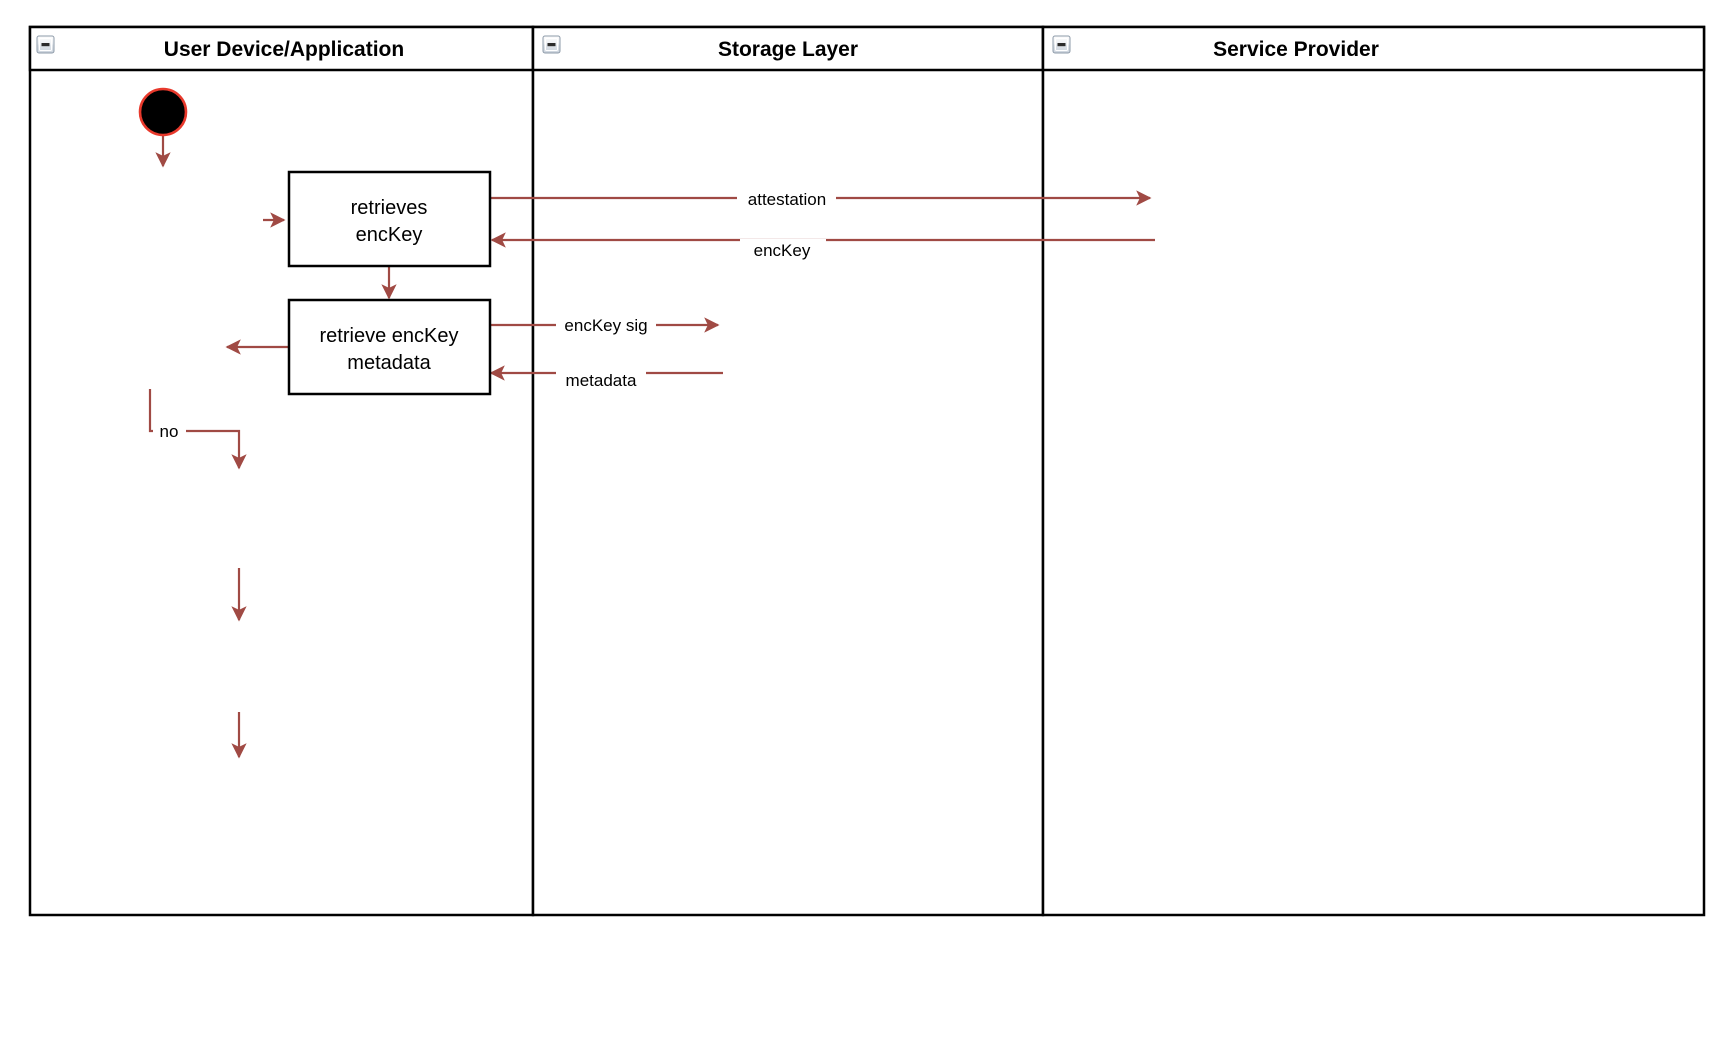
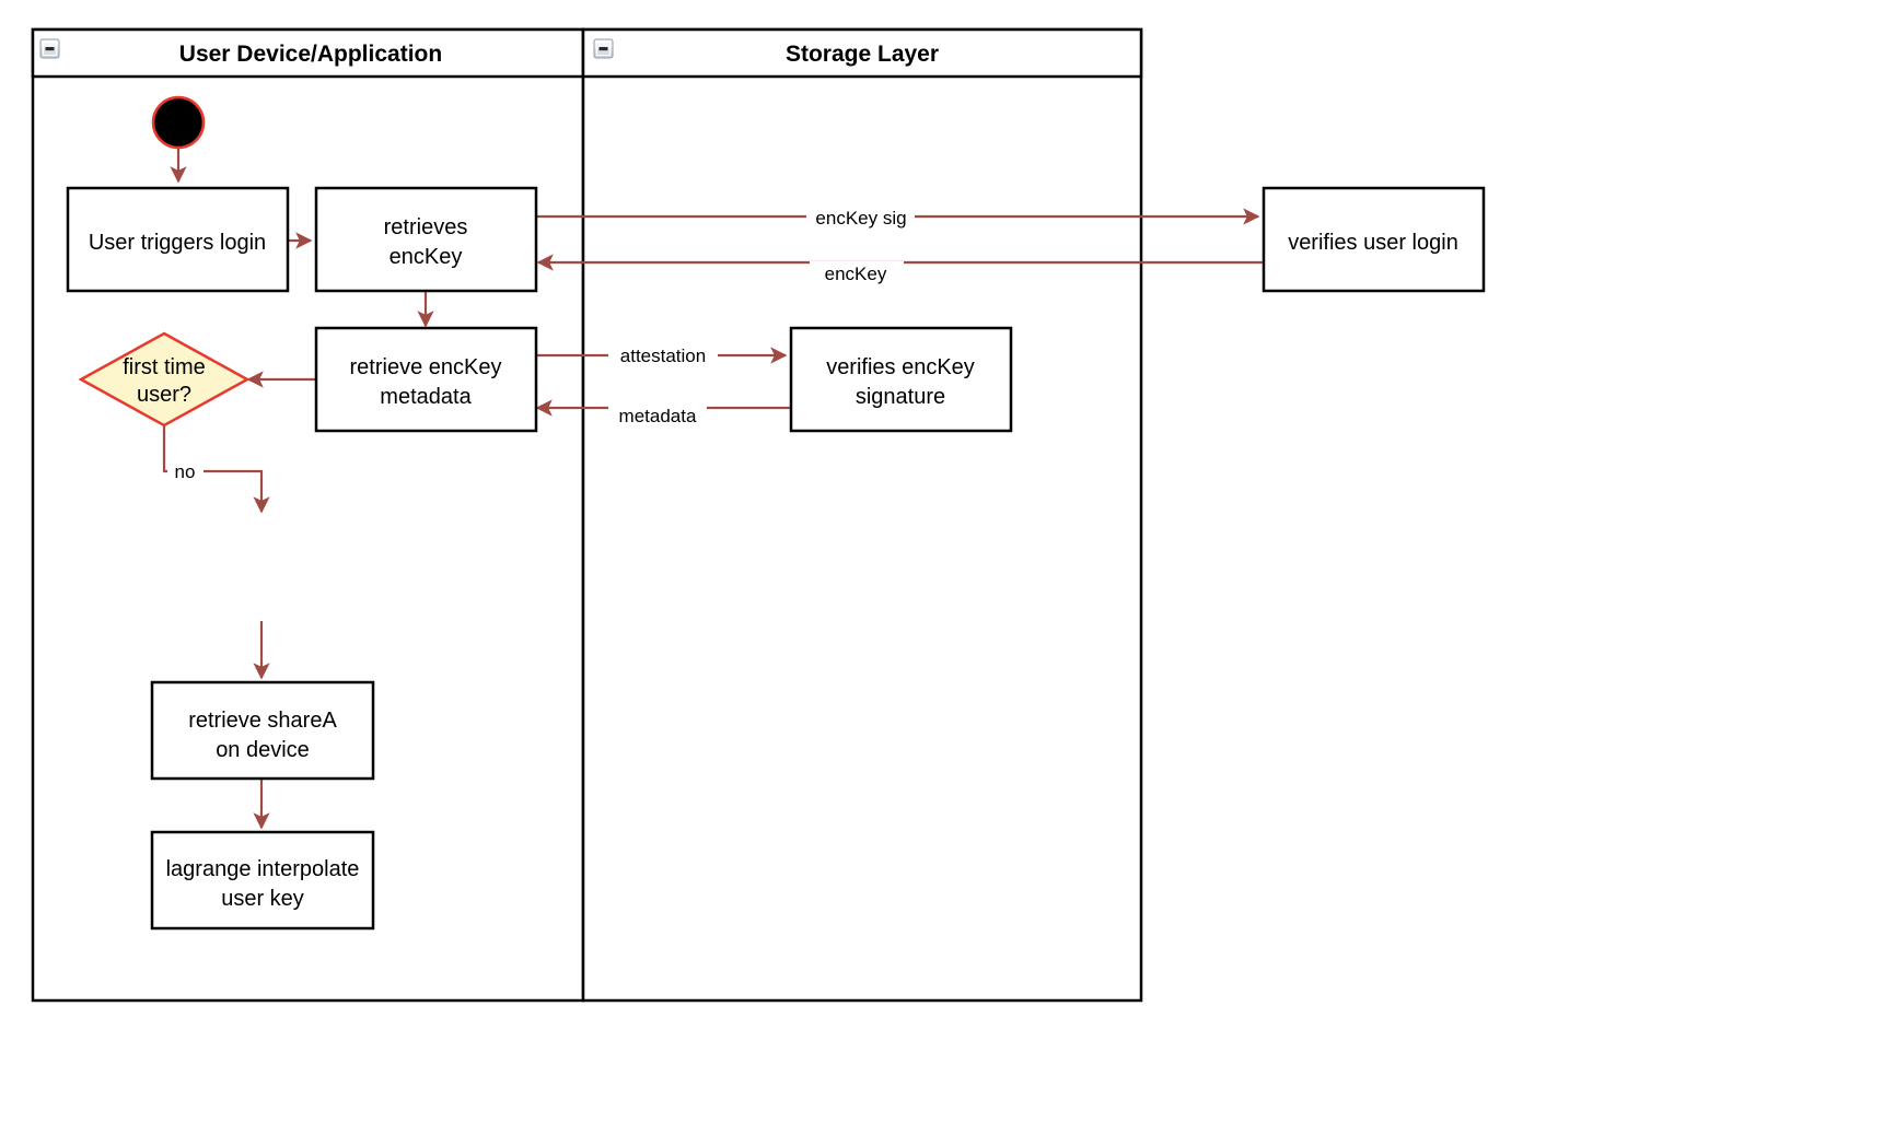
  User Device/Application
  Storage Layer
- Service Provider
- attestation
+ encKey sig
  encKey
- encKey sig
+ attestation
  metadata
  no
+ User triggers login
  retrieves
  encKey
  retrieve encKey
  metadata
+ first time
+ user?
+ retrieve shareA
+ on device
+ lagrange interpolate
+ user key
+ verifies encKey
+ signature
+ verifies user login
